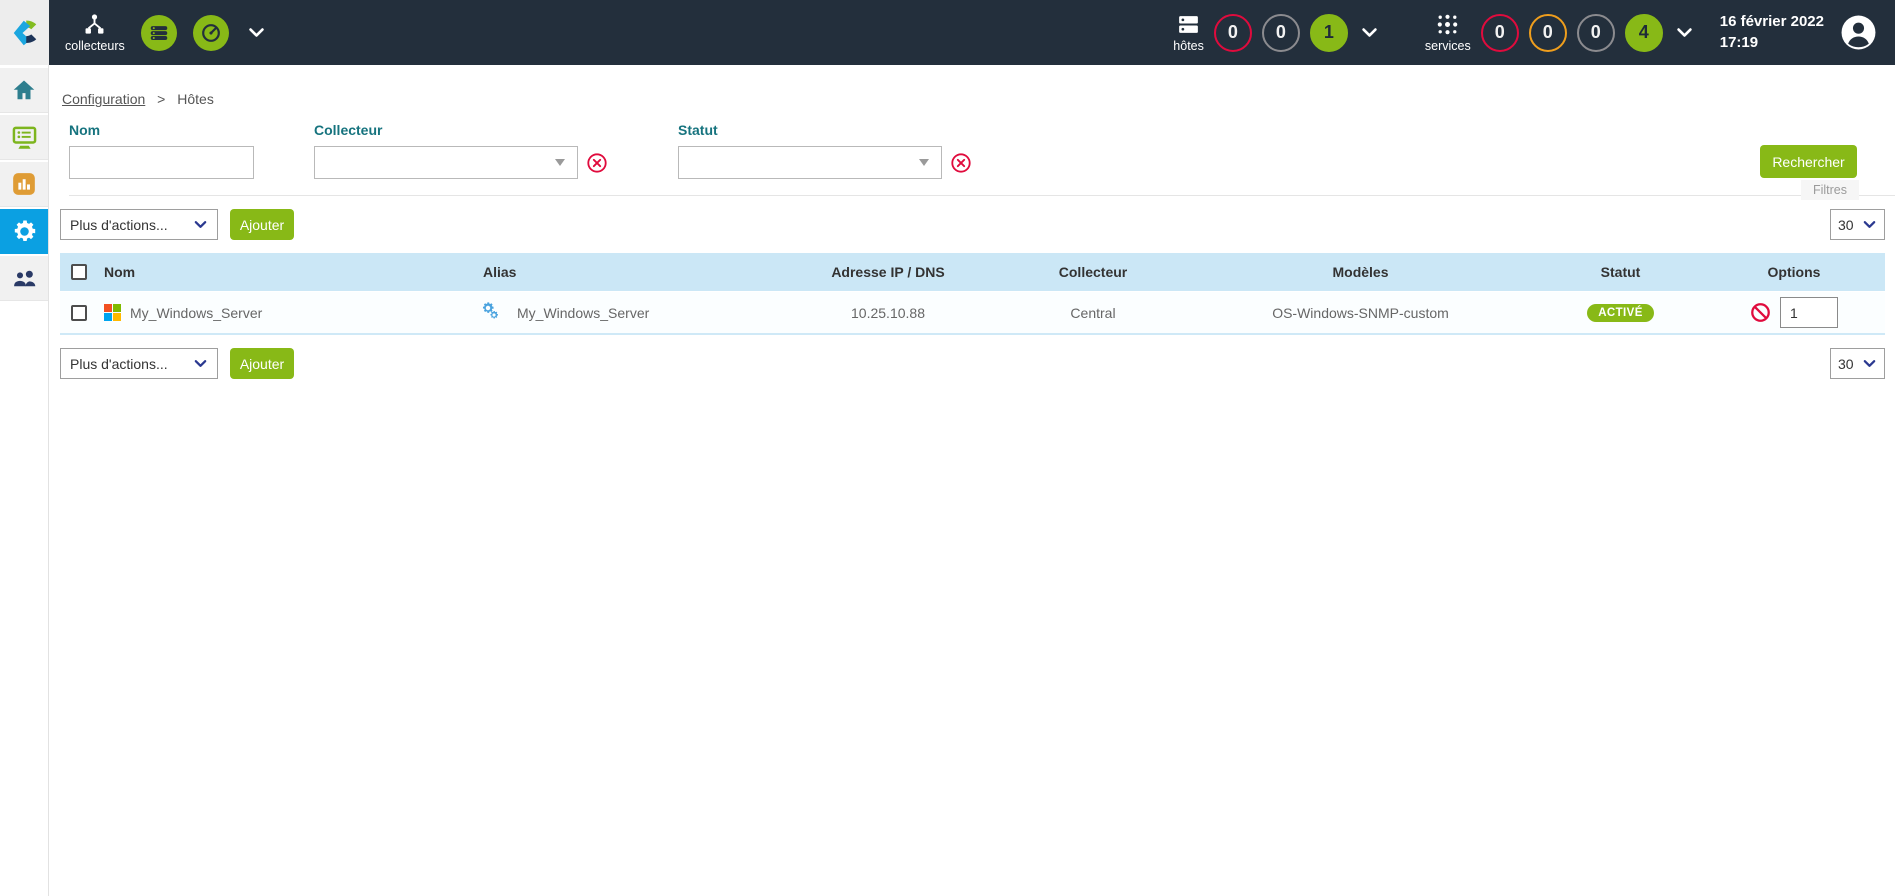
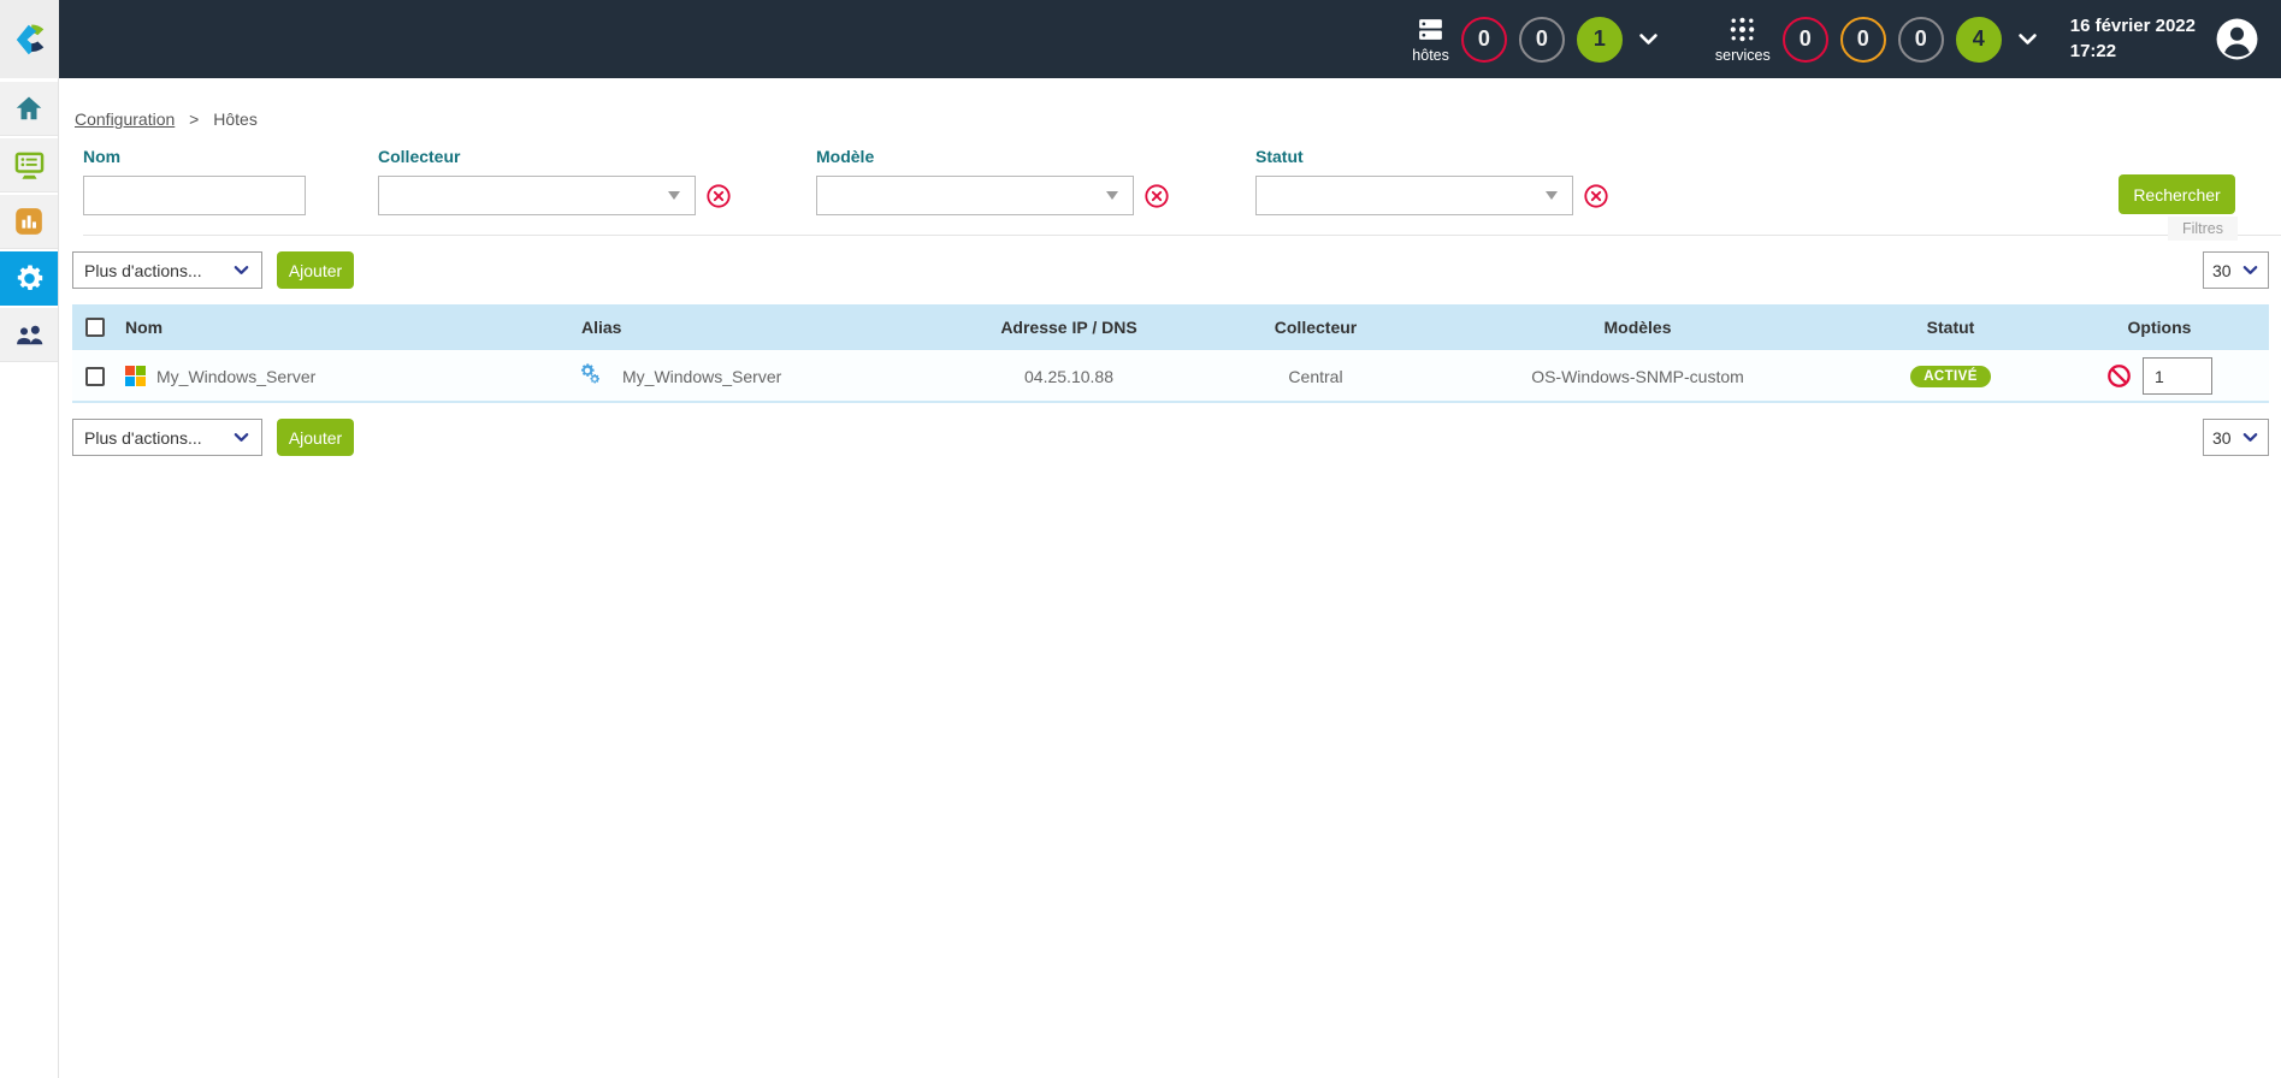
- collecteurs
  hôtes
  0
  0
  1
  services
  0
  0
  0
  4
  16 février 2022
- 17:19
+ 17:22
  Configuration > Hôtes
  Nom
  Collecteur
+ Modèle
  Statut
  Rechercher
  Filtres
  Plus d'actions...
  Ajouter
  30
  Nom
  Alias
  Adresse IP / DNS
  Collecteur
  Modèles
  Statut
  Options
  My_Windows_Server
  My_Windows_Server
- 10.25.10.88
+ 04.25.10.88
  Central
  OS-Windows-SNMP-custom
  ACTIVÉ
  1
  Plus d'actions...
  Ajouter
  30
